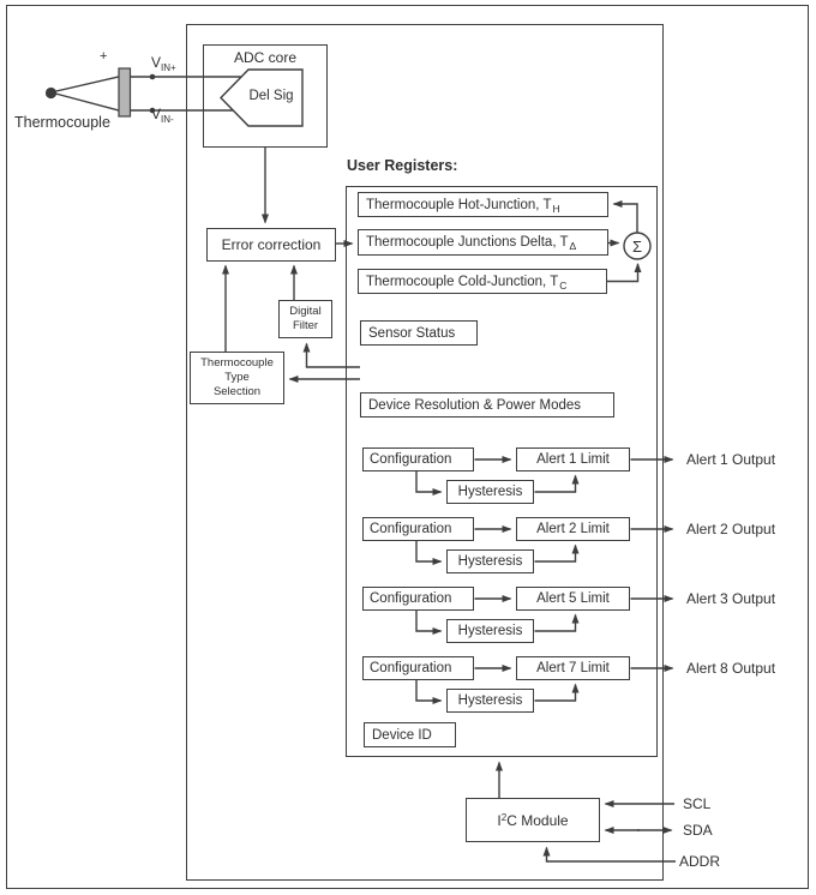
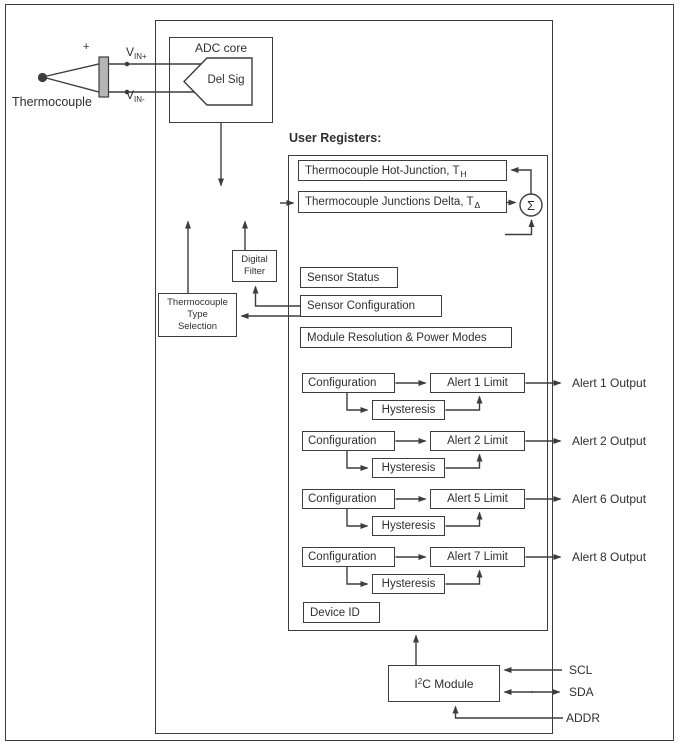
  +
  VIN+
  VIN-
  Thermocouple
  ADC core
  Del Sig
- Error correction
  Digital
  Filter
  Thermocouple
  Type
  Selection
  User Registers:
  Thermocouple Hot-Junction, T
  H
  Thermocouple Junctions Delta, T
  Δ
- Thermocouple Cold-Junction, T
- C
  Σ
  Sensor Status
+ Sensor Configuration
- Device Resolution & Power Modes
+ Module Resolution & Power Modes
  Configuration
  Alert 1 Limit
  Hysteresis
  Alert 1 Output
  Configuration
  Alert 2 Limit
  Hysteresis
  Alert 2 Output
  Configuration
  Alert 5 Limit
  Hysteresis
- Alert 3 Output
+ Alert 6 Output
  Configuration
  Alert 7 Limit
  Hysteresis
  Alert 8 Output
  Device ID
  I2C Module
  SCL
  SDA
  ADDR
